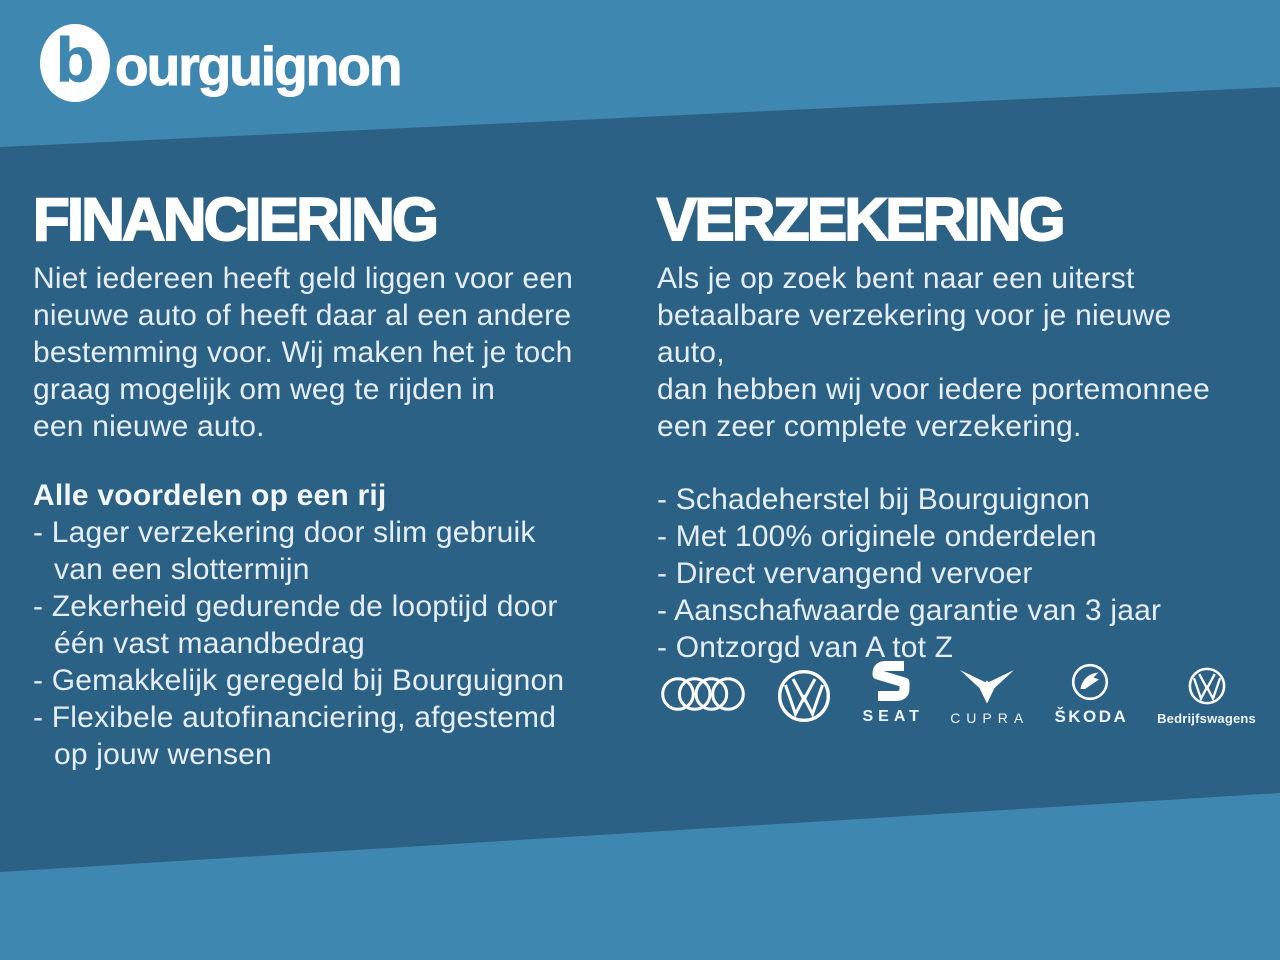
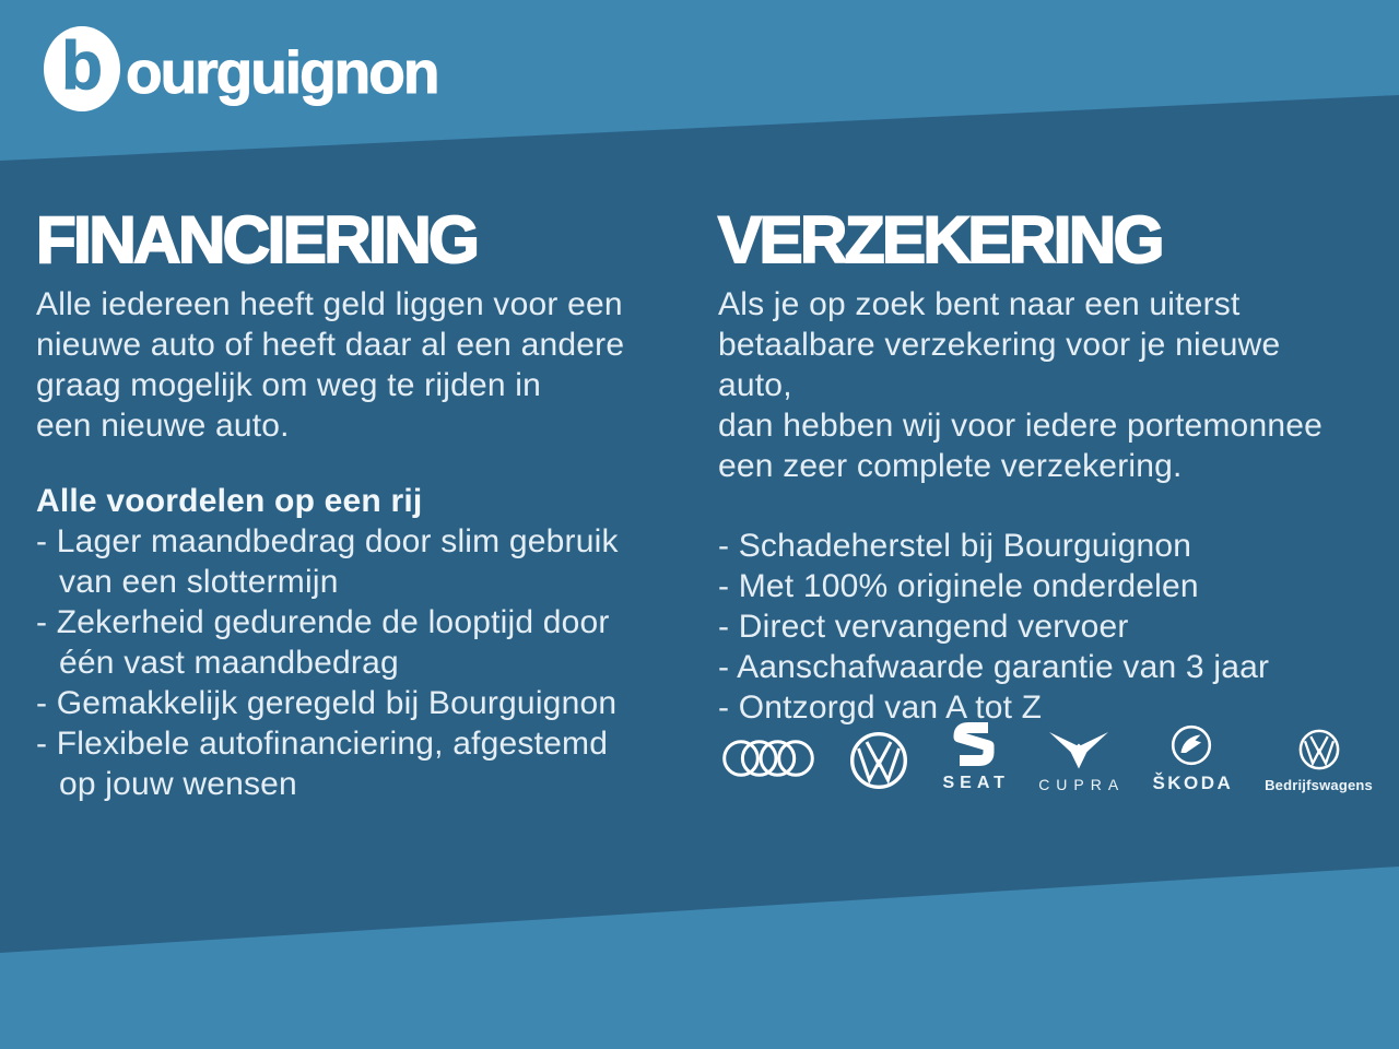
  b
  ourguignon
  FINANCIERING
- Niet iedereen heeft geld liggen voor een
+ Alle iedereen heeft geld liggen voor een
  nieuwe auto of heeft daar al een andere
- bestemming voor. Wij maken het je toch
  graag mogelijk om weg te rijden in
  een nieuwe auto.
  Alle voordelen op een rij
- - Lager verzekering door slim gebruik
+ - Lager maandbedrag door slim gebruik
  van een slottermijn
  - Zekerheid gedurende de looptijd door
  één vast maandbedrag
  - Gemakkelijk geregeld bij Bourguignon
  - Flexibele autofinanciering, afgestemd
  op jouw wensen
  VERZEKERING
  Als je op zoek bent naar een uiterst
  betaalbare verzekering voor je nieuwe auto,
  dan hebben wij voor iedere portemonnee
  een zeer complete verzekering.
  - Schadeherstel bij Bourguignon
  - Met 100% originele onderdelen
  - Direct vervangend vervoer
  - Aanschafwaarde garantie van 3 jaar
  - Ontzorgd van A tot Z
  SEAT
  CUPRA
  ŠKODA
  Bedrijfswagens
